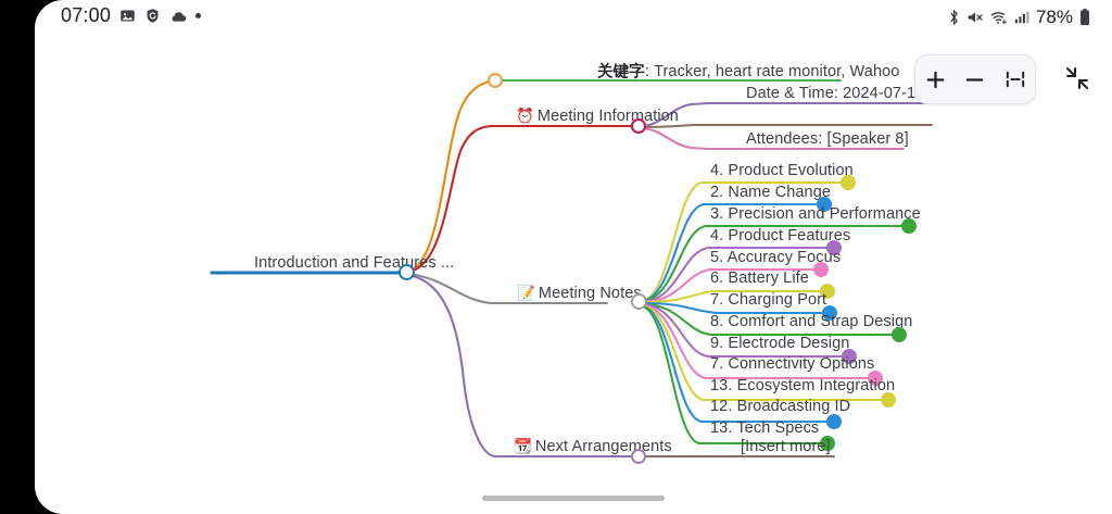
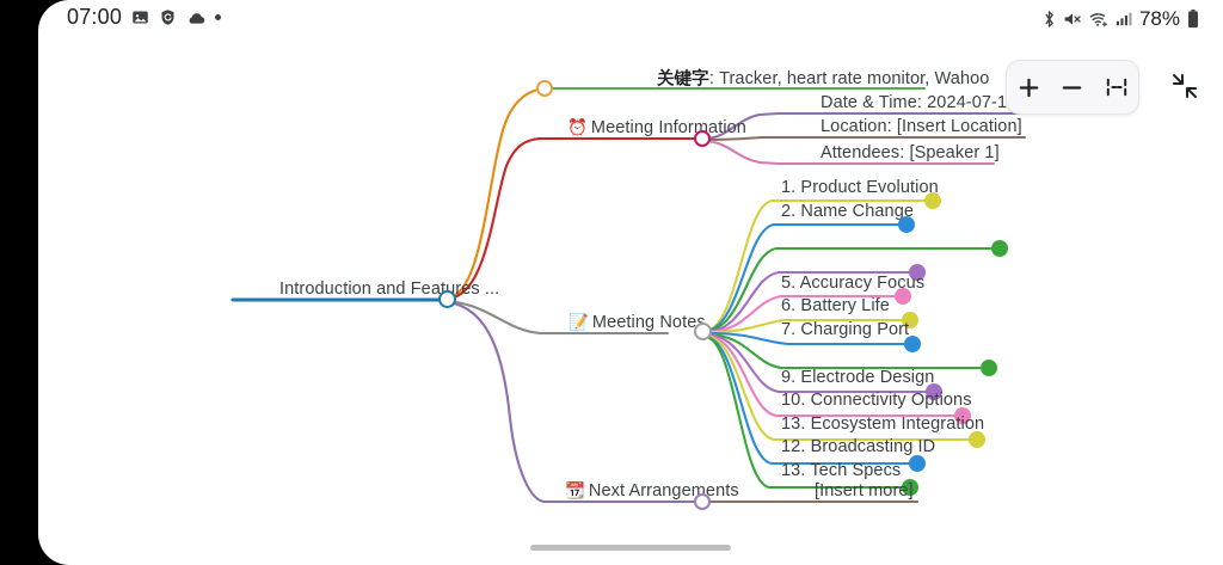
  07:00
  78%
  Introduction and Features ...
  关键字: Tracker, heart rate monitor, Wahoo
  ⏰ Meeting Information
  Date & Time: 2024-07-1
+ Location: [Insert Location]
- Attendees: [Speaker 8]
+ Attendees: [Speaker 1]
  📝 Meeting Note
- 4. Product Evolution
+ 1. Product Evolution
  2. Name Change
- 3. Precision and Performance
- 4. Product Features
  5. Accuracy Focus
  6. Battery Life
  7. Charging Port
- 8. Comfort and Strap Design
  9. Electrode Design
- 7. Connectivity Options
+ 10. Connectivity Options
  13. Ecosystem Integration
  12. Broadcasting ID
  13. Tech Specs
  📆 Next Arrangements
  [Insert more]
